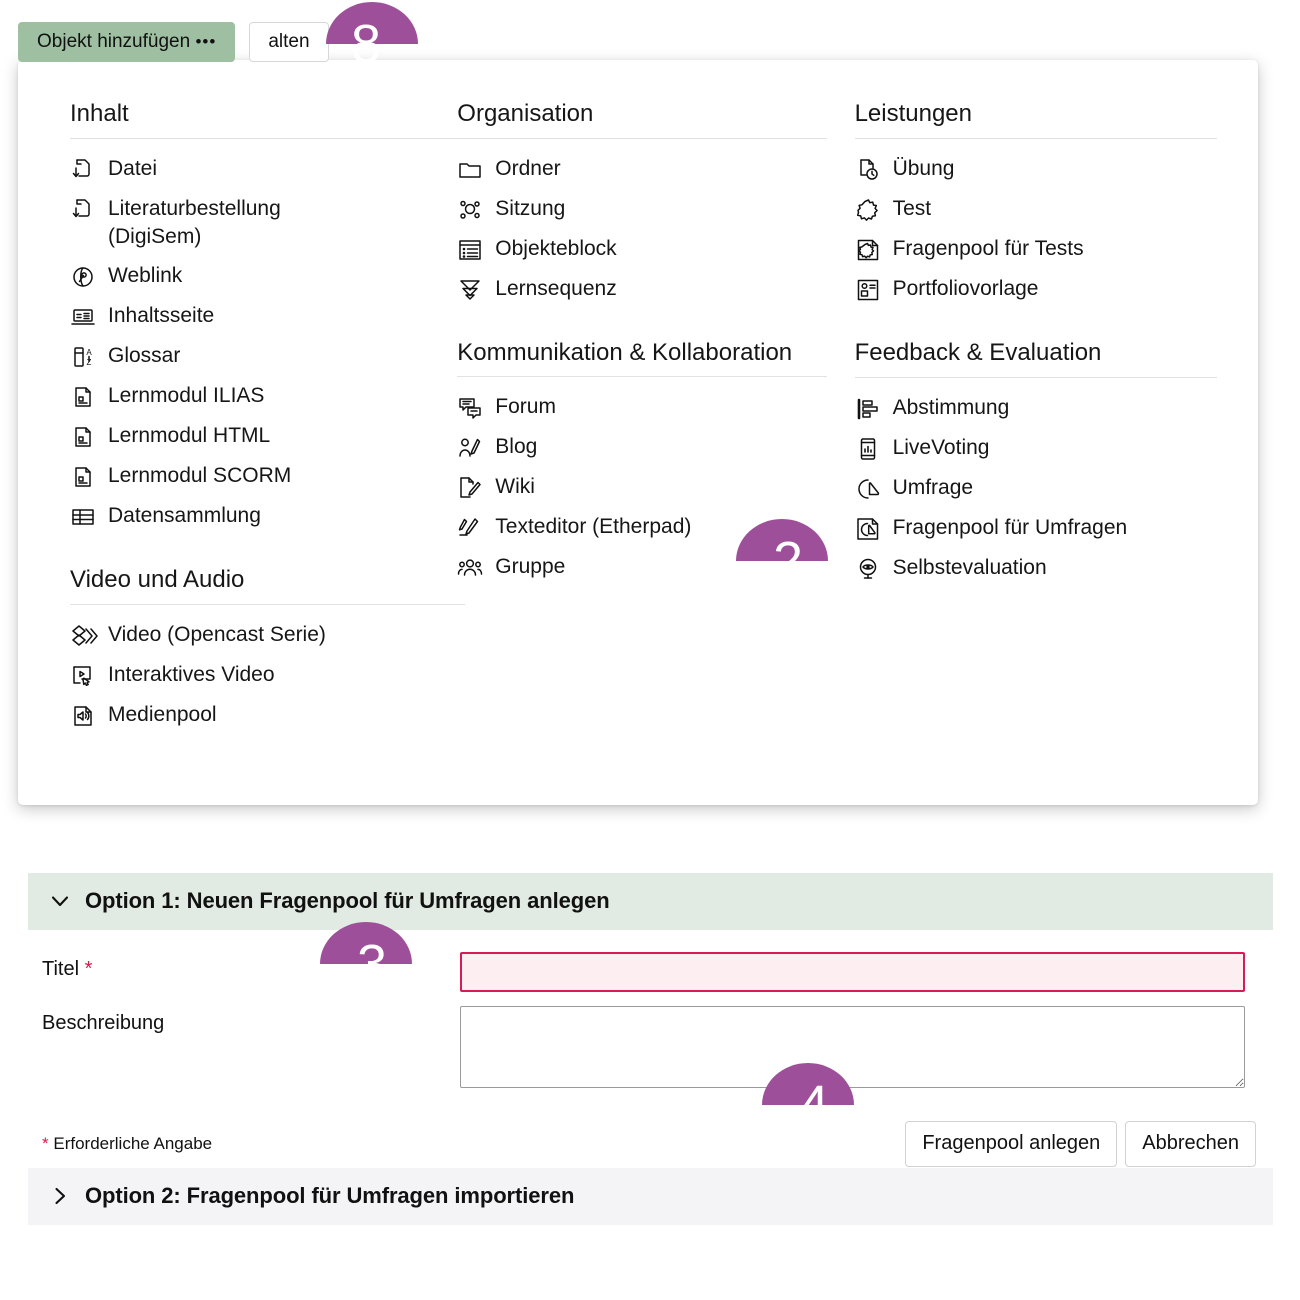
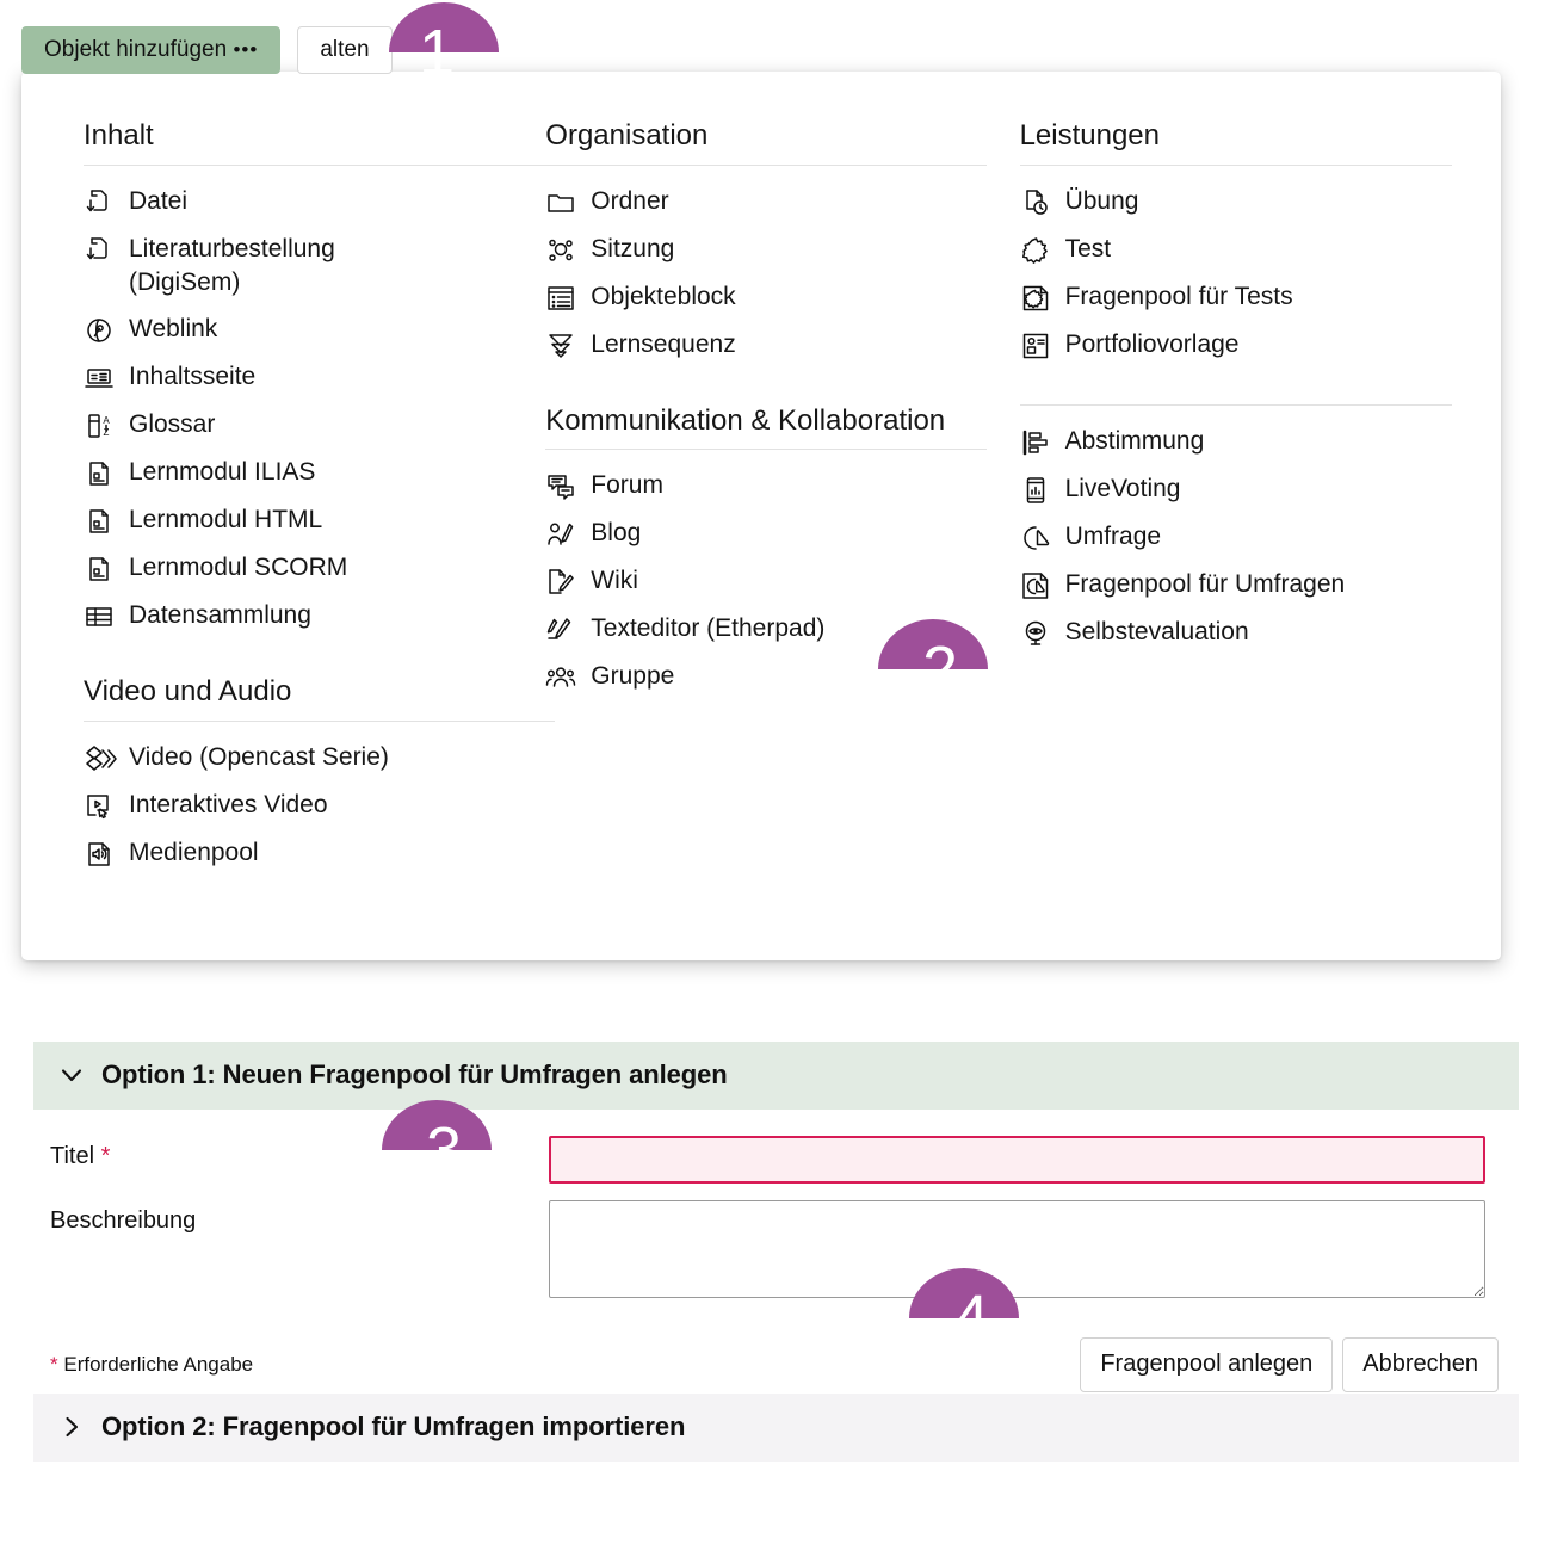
  Objekt hinzufügen •••
  alten
  Inhalt
  Datei
  Literaturbestellung (DigiSem)
  Weblink
  Inhaltsseite
  A
  Z
  Glossar
  Lernmodul ILIAS
  Lernmodul HTML
  Lernmodul SCORM
  Datensammlung
  Video und Audio
  Video (Opencast Serie)
  Interaktives Video
  Medienpool
  Organisation
  Ordner
  Sitzung
  Objekteblock
  Lernsequenz
  Kommunikation & Kollaboration
  Forum
  Blog
  Wiki
  Texteditor (Etherpad)
  Gruppe
  Leistungen
  Übung
  Test
  Fragenpool für Tests
  Portfoliovorlage
- Feedback & Evaluation
  Abstimmung
  LiveVoting
  Umfrage
  Fragenpool für Umfragen
  Selbstevaluation
  Option 1: Neuen Fragenpool für Umfragen anlegen
  Titel *
  Beschreibung
  * Erforderliche Angabe
  Fragenpool anlegen
  Abbrechen
  Option 2: Fragenpool für Umfragen importieren
- 8
+ 1
  2
  3
  4
